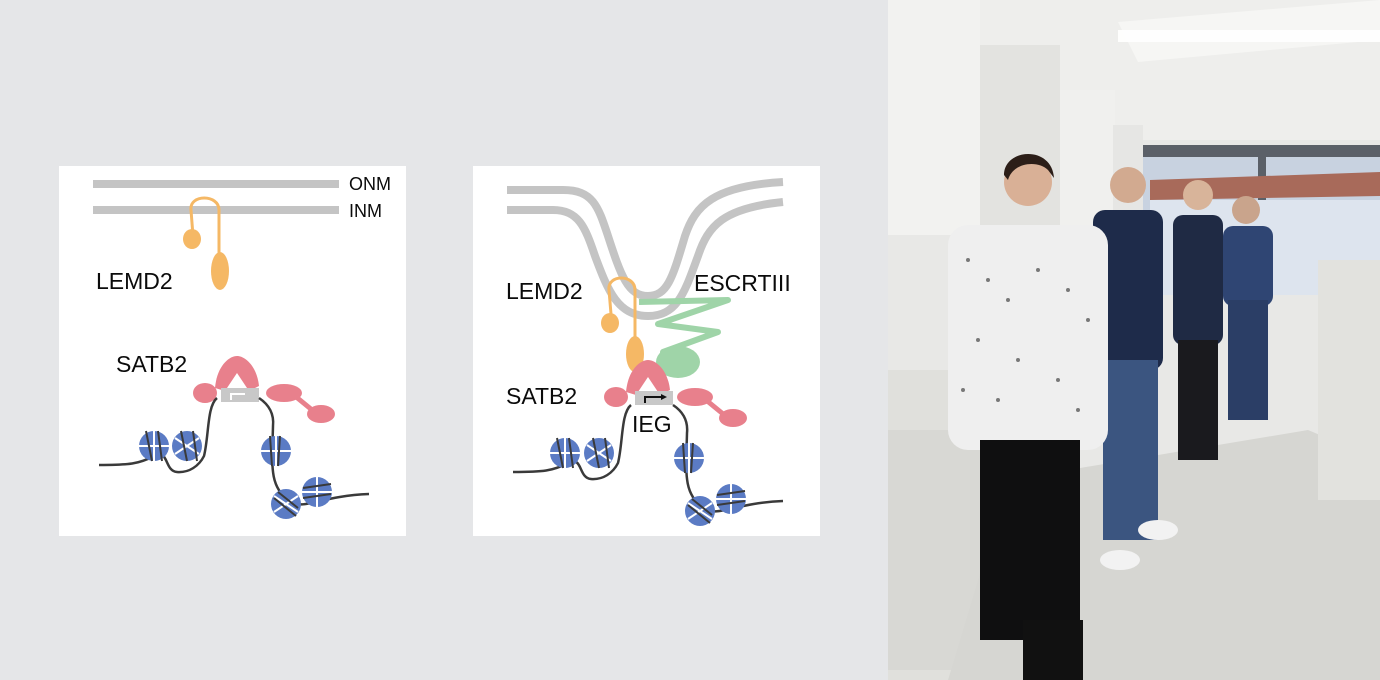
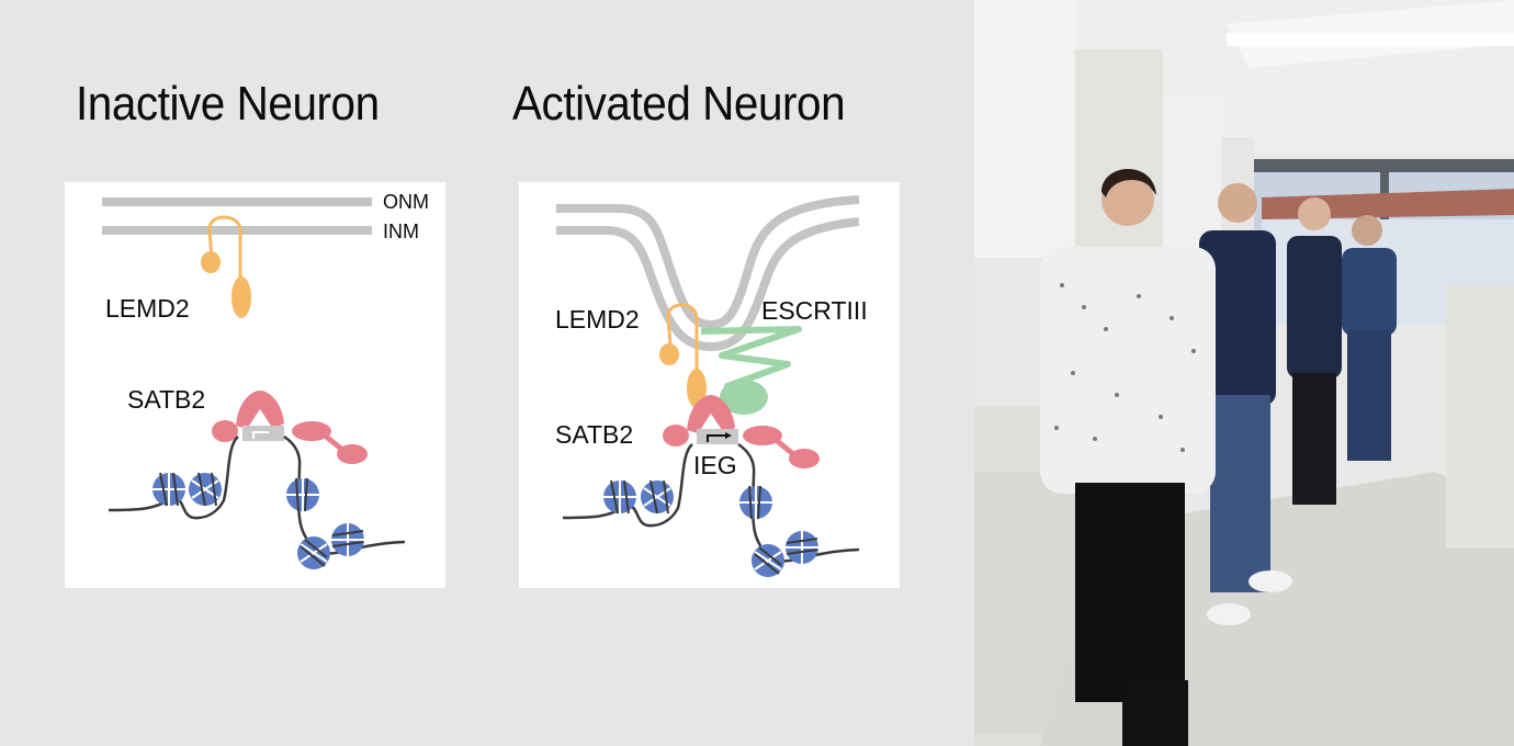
+ Inactive Neuron
+ Activated Neuron
  ONM
  INM
  LEMD2
  SATB2
  LEMD2
  ESCRTIII
  SATB2
  IEG
